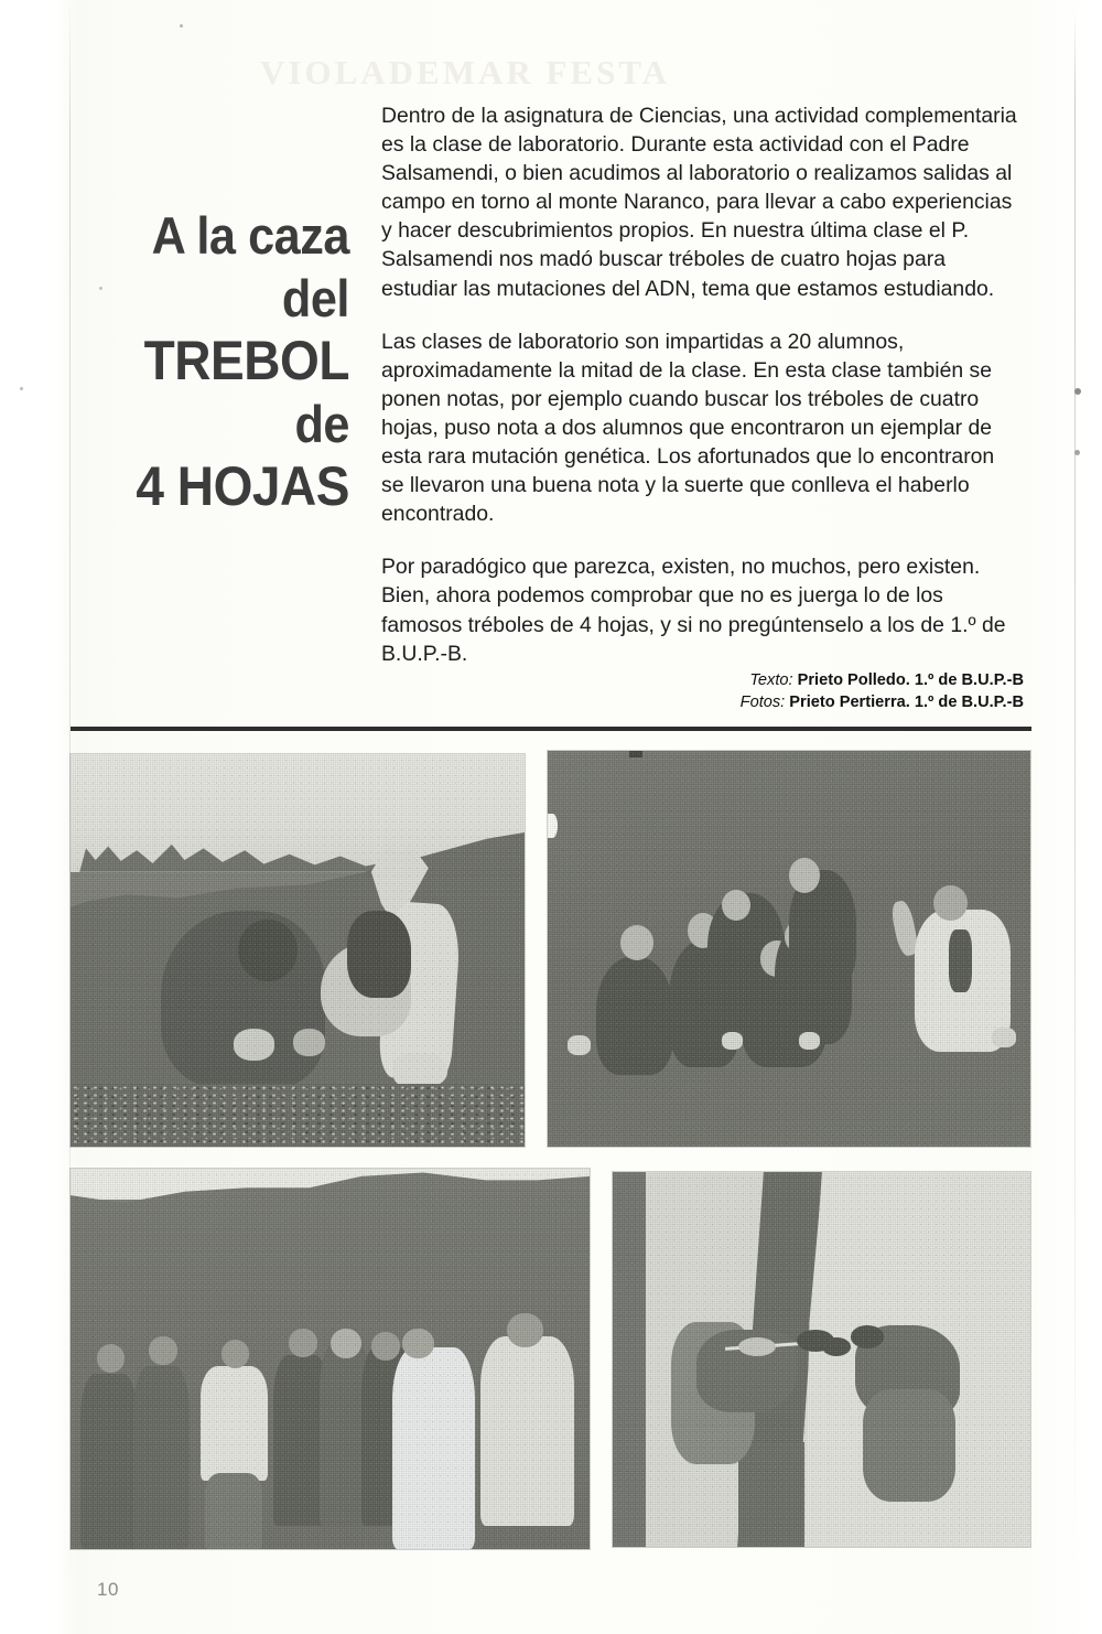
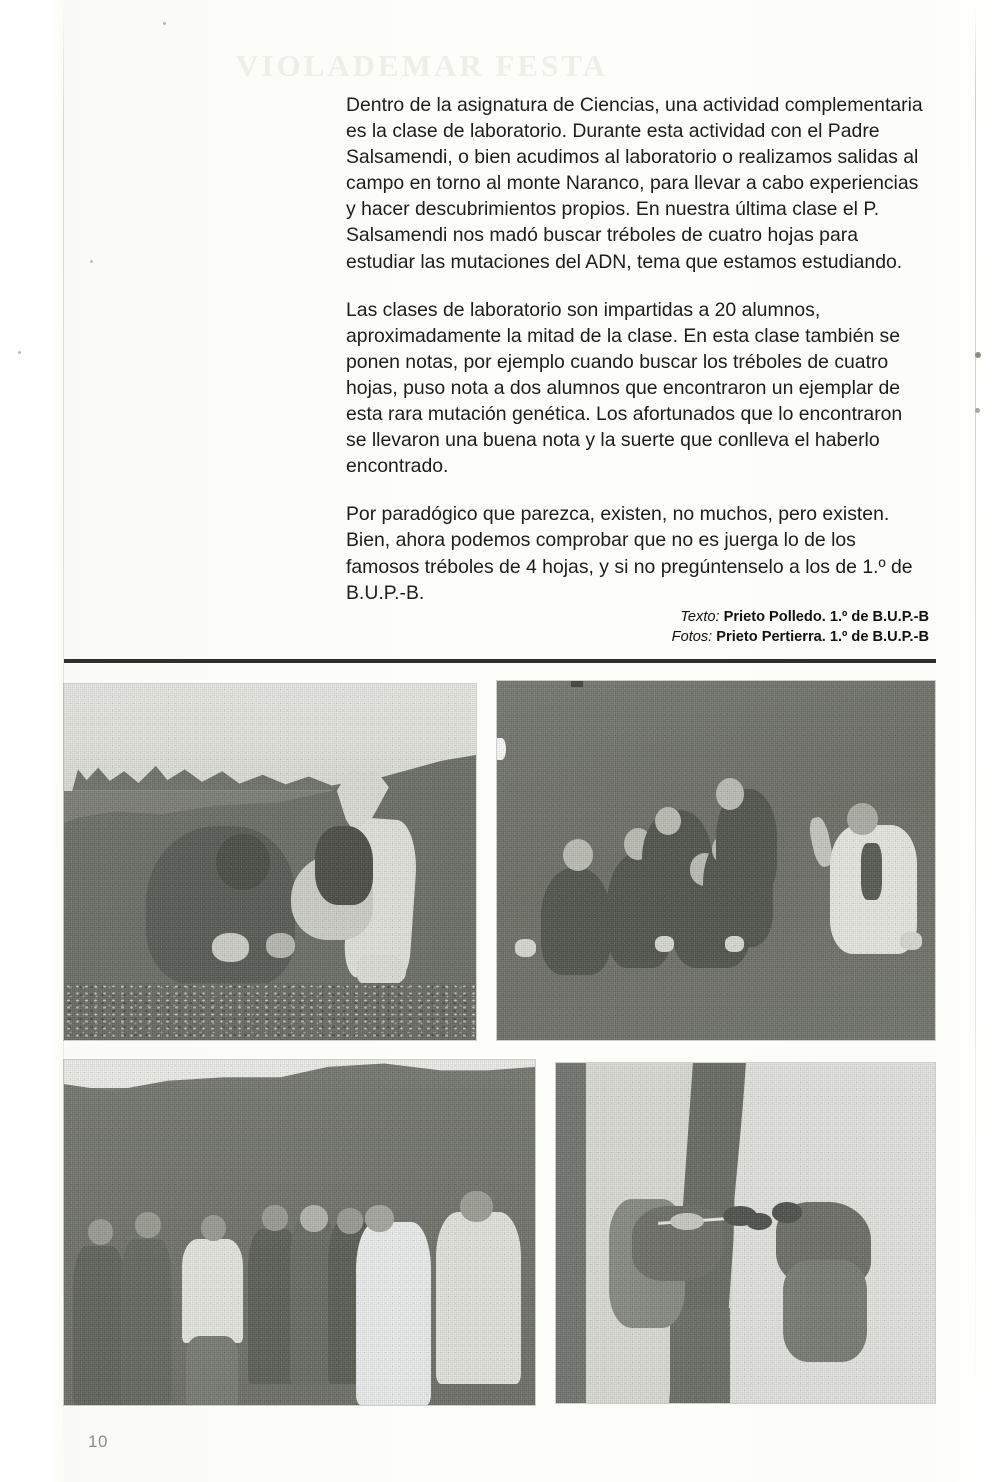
- A la caza
- del
- TREBOL
- de
- 4 HOJAS
  Dentro de la asignatura de Ciencias, una actividad complementaria es la clase de laboratorio. Durante esta actividad con el Padre Salsamendi, o bien acudimos al laboratorio o realizamos salidas al campo en torno al monte Naranco, para llevar a cabo experiencias y hacer descubrimientos propios. En nuestra última clase el P. Salsamendi nos madó buscar tréboles de cuatro hojas para estudiar las mutaciones del ADN, tema que estamos estudiando.
  Las clases de laboratorio son impartidas a 20 alumnos, aproximadamente la mitad de la clase. En esta clase también se ponen notas, por ejemplo cuando buscar los tréboles de cuatro hojas, puso nota a dos alumnos que encontraron un ejemplar de esta rara mutación genética. Los afortunados que lo encontraron se llevaron una buena nota y la suerte que conlleva el haberlo encontrado.
  Por paradógico que parezca, existen, no muchos, pero existen. Bien, ahora podemos comprobar que no es juerga lo de los famosos tréboles de 4 hojas, y si no pregúntenselo a los de 1.º de B.U.P.-B.
  Texto: Prieto Polledo. 1.º de B.U.P.-B
  Fotos: Prieto Pertierra. 1.º de B.U.P.-B
  10
